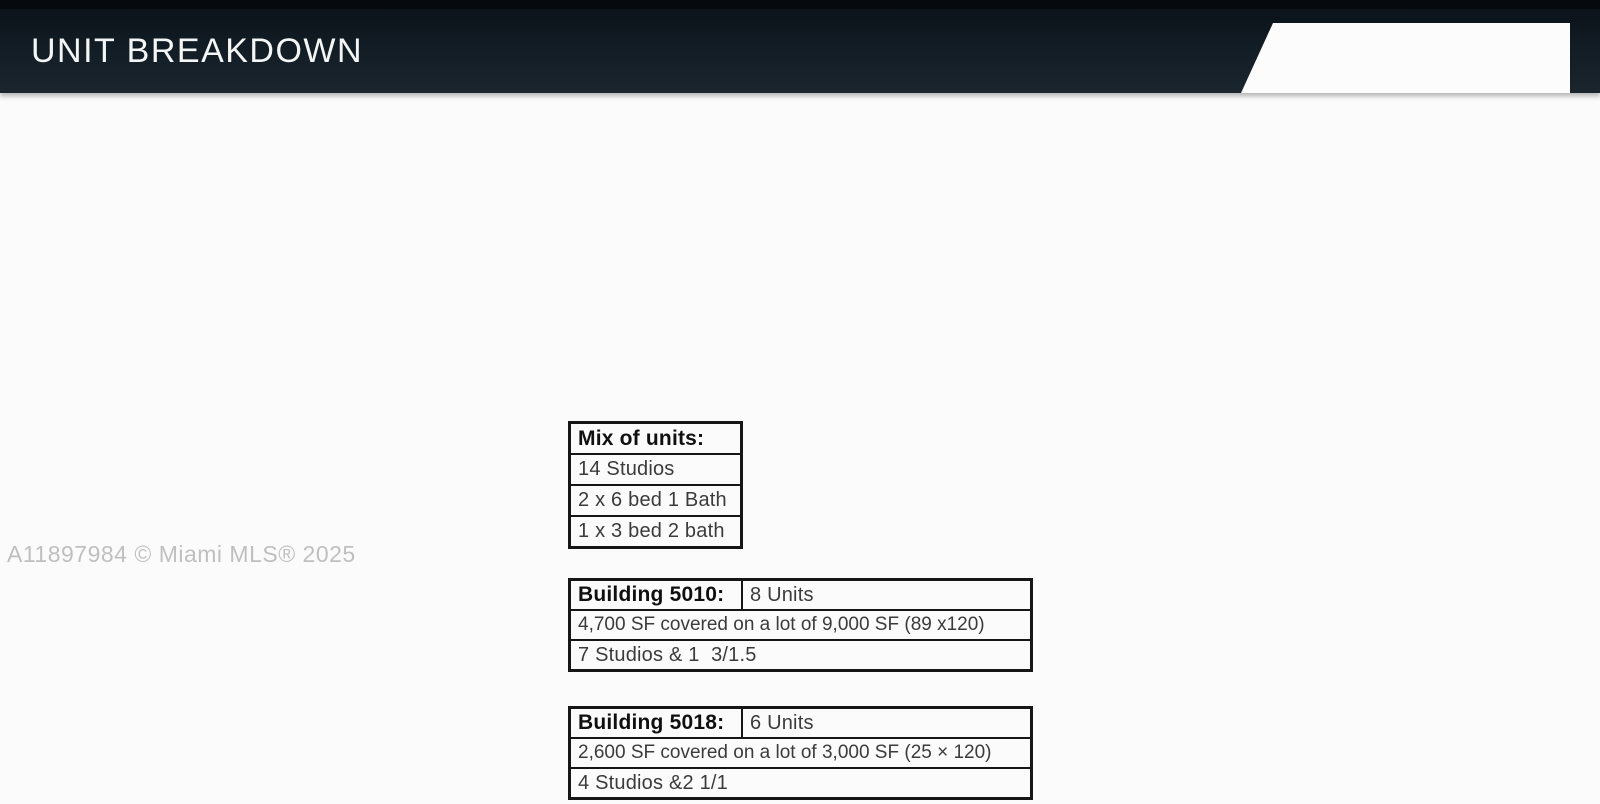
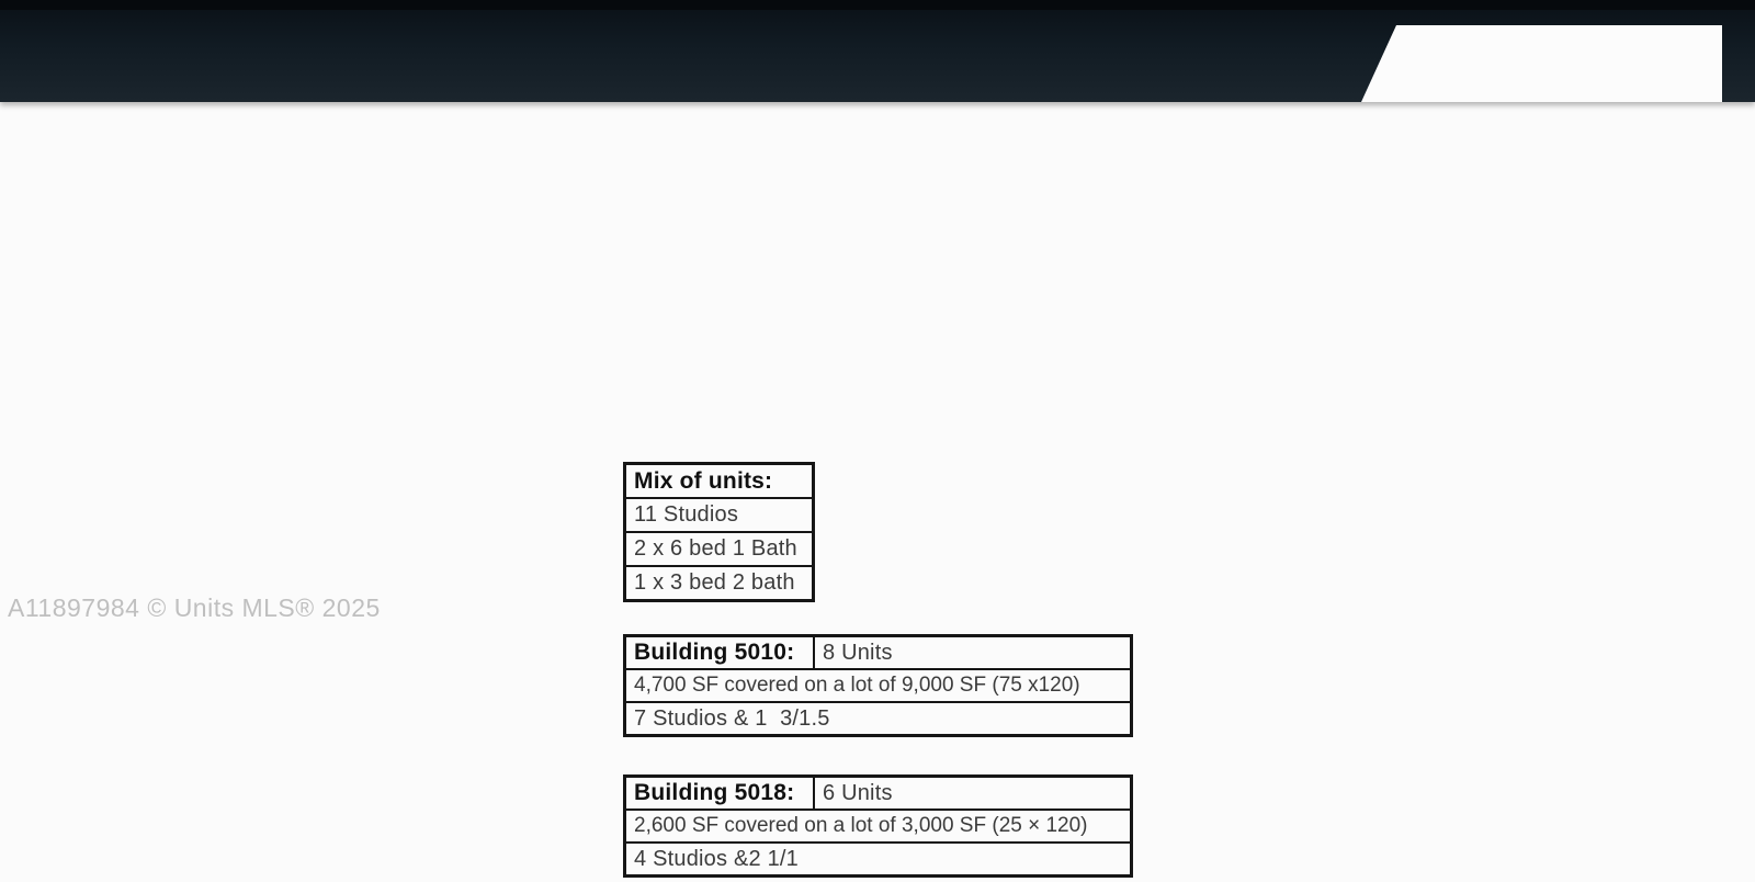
- UNIT BREAKDOWN
- A11897984 © Miami MLS® 2025
+ A11897984 © Units MLS® 2025
  Mix of units:
- 14 Studios
+ 11 Studios
  2 x 6 bed 1 Bath
  1 x 3 bed 2 bath
  Building 5010:
  8 Units
- 4,700 SF covered on a lot of 9,000 SF (89 x120)
+ 4,700 SF covered on a lot of 9,000 SF (75 x120)
  7 Studios & 1 3/1.5
  Building 5018:
  6 Units
  2,600 SF covered on a lot of 3,000 SF (25 × 120)
  4 Studios &2 1/1
